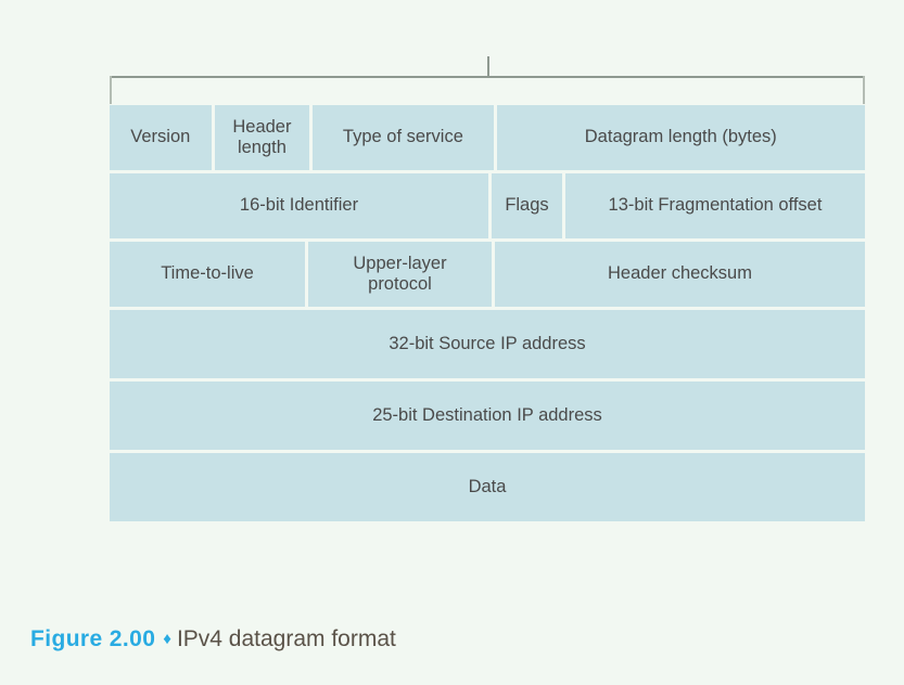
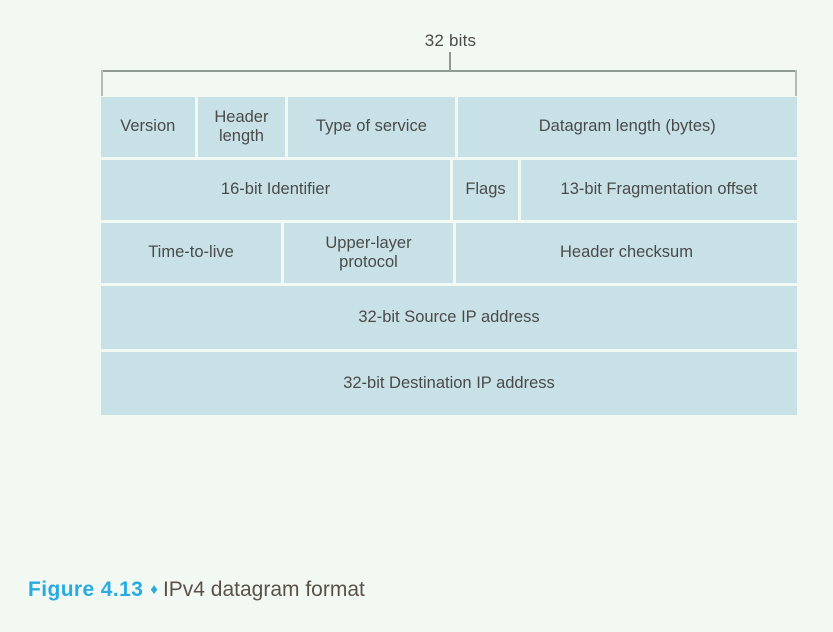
+ 32 bits
  Version
  Header
  length
  Type of service
  Datagram length (bytes)
  16-bit Identifier
  Flags
  13-bit Fragmentation offset
  Time-to-live
  Upper-layer
  protocol
  Header checksum
  32-bit Source IP address
- 25-bit Destination IP address
+ 32-bit Destination IP address
- Data
- Figure 2.00 ♦ IPv4 datagram format
+ Figure 4.13 ♦ IPv4 datagram format
